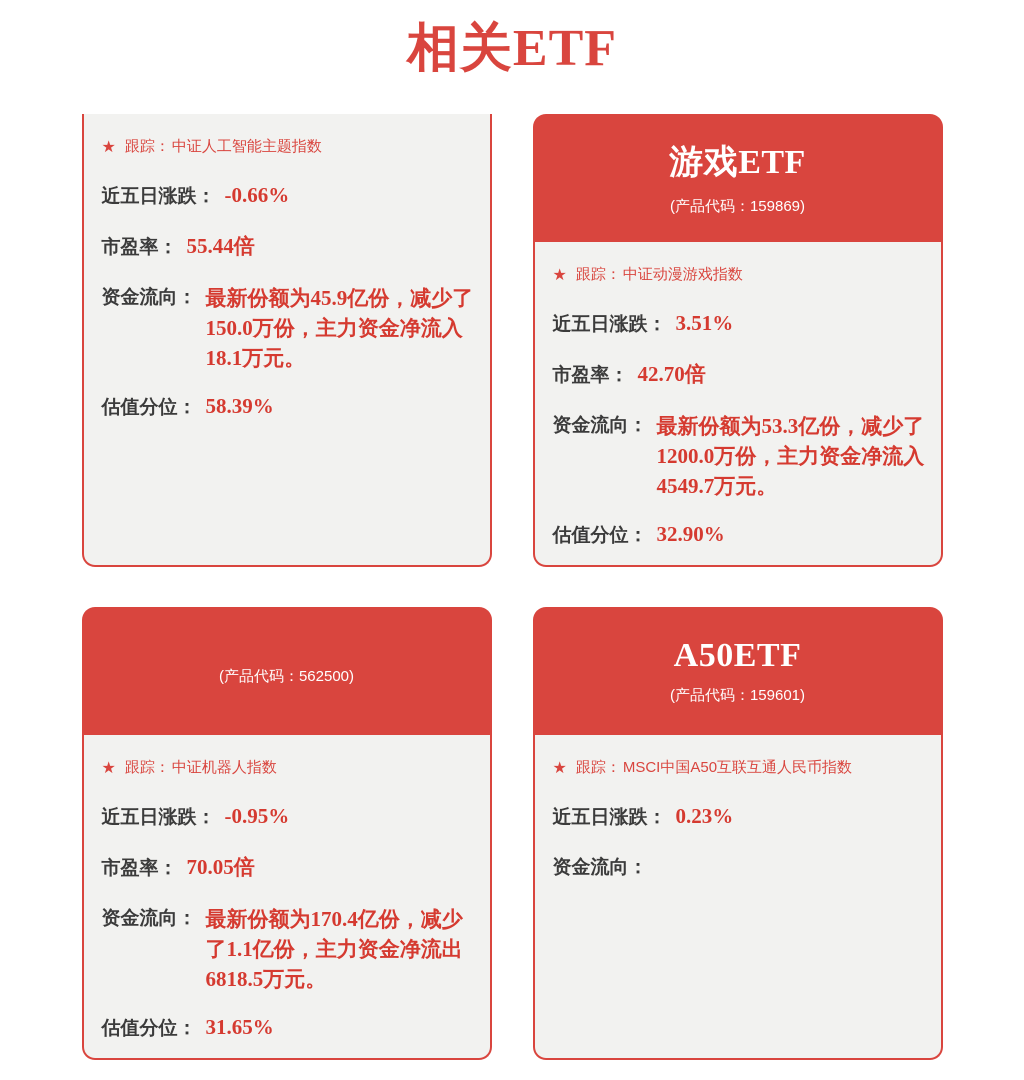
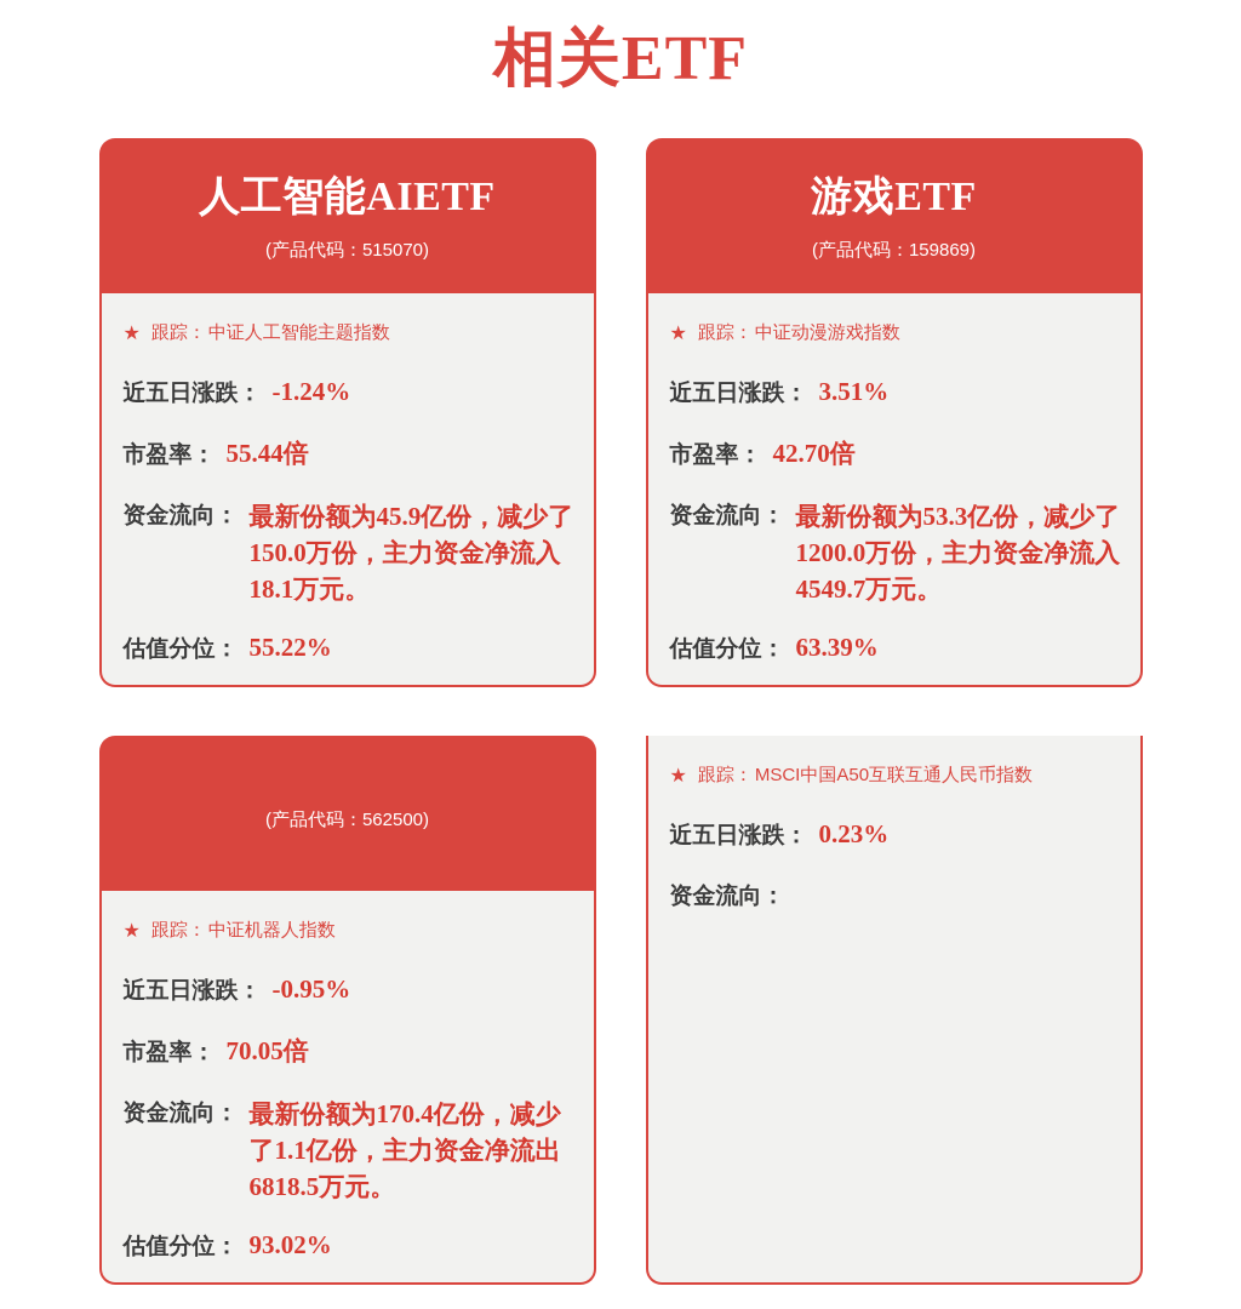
  相关ETF
+ 人工智能AIETF
+ (产品代码：515070)
  ★
  跟踪：
  中证人工智能主题指数
  近五日涨跌：
- -0.66%
+ -1.24%
  市盈率：
  55.44倍
  资金流向：
  最新份额为45.9亿份，减少了150.0万份，主力资金净流入18.1万元。
  估值分位：
- 58.39%
+ 55.22%
  游戏ETF
  (产品代码：159869)
  ★
  跟踪：
  中证动漫游戏指数
  近五日涨跌：
  3.51%
  市盈率：
  42.70倍
  资金流向：
  最新份额为53.3亿份，减少了1200.0万份，主力资金净流入4549.7万元。
  估值分位：
- 32.90%
+ 63.39%
  (产品代码：562500)
  ★
  跟踪：
  中证机器人指数
  近五日涨跌：
  -0.95%
  市盈率：
  70.05倍
  资金流向：
  最新份额为170.4亿份，减少了1.1亿份，主力资金净流出6818.5万元。
  估值分位：
- 31.65%
+ 93.02%
- A50ETF
- (产品代码：159601)
  ★
  跟踪：
  MSCI中国A50互联互通人民币指数
  近五日涨跌：
  0.23%
  资金流向：
